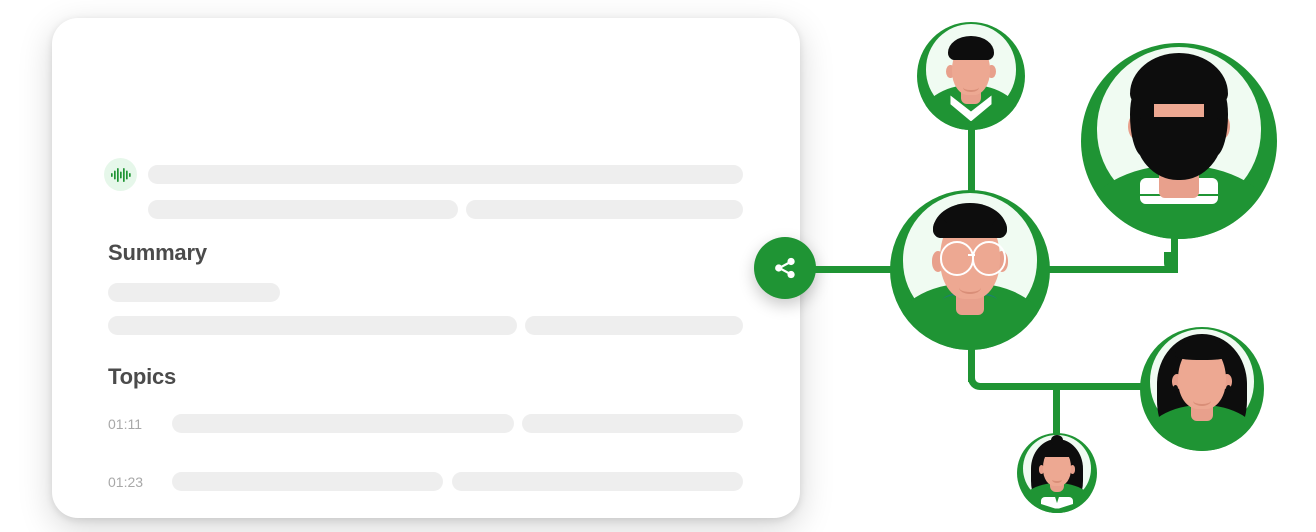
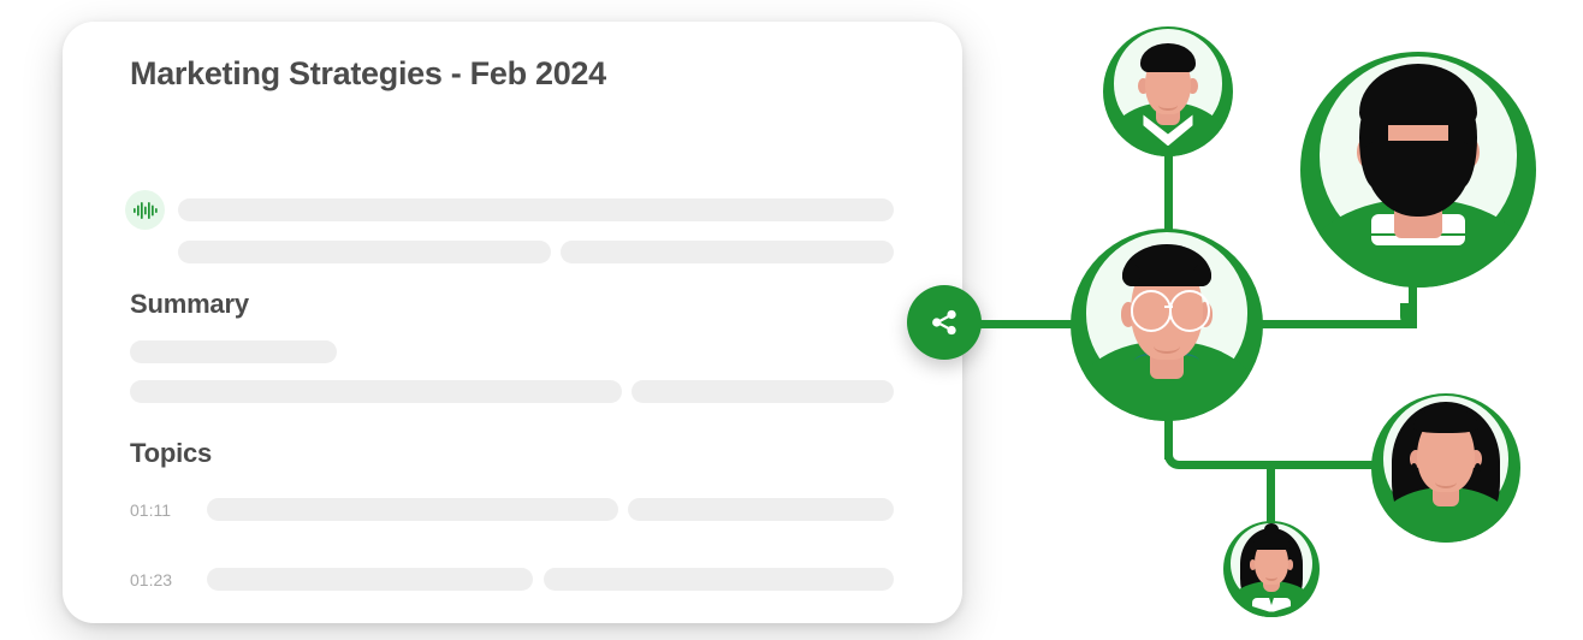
+ Marketing Strategies - Feb 2024
  Summary
  Topics
  01:11
  01:23
